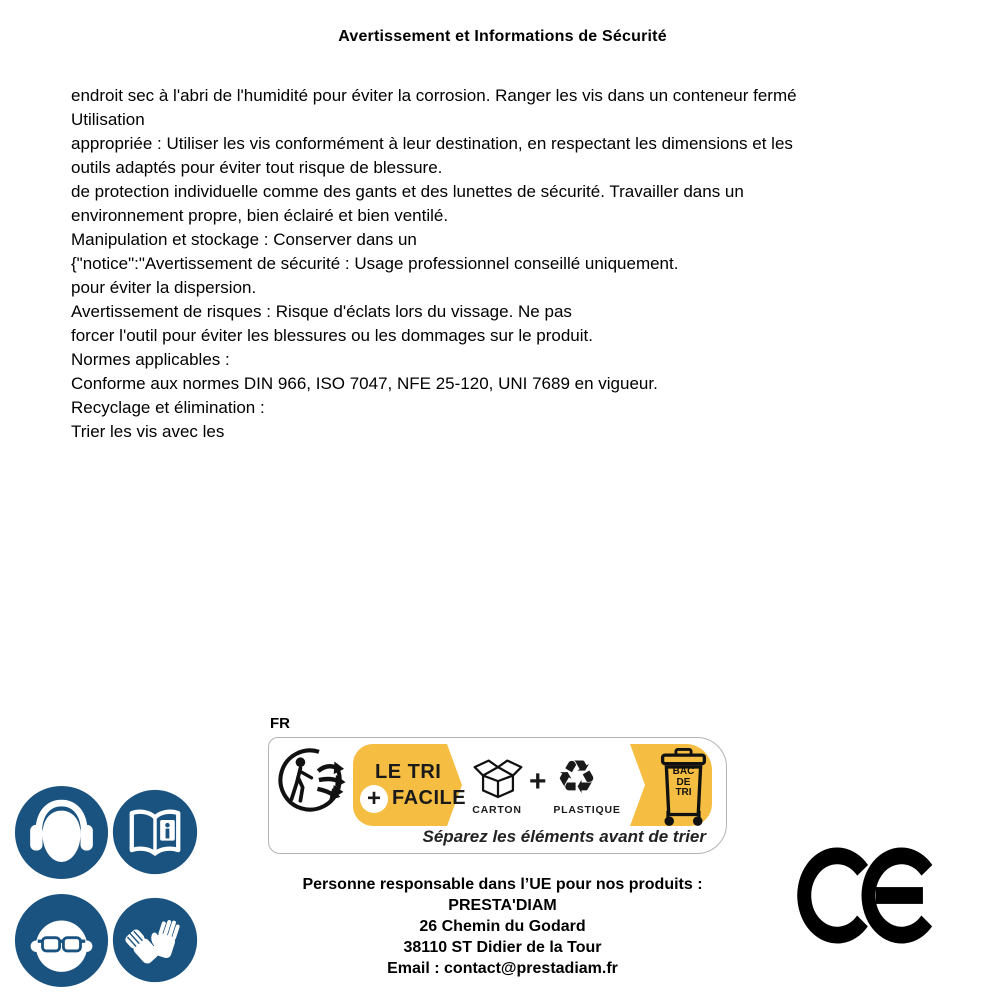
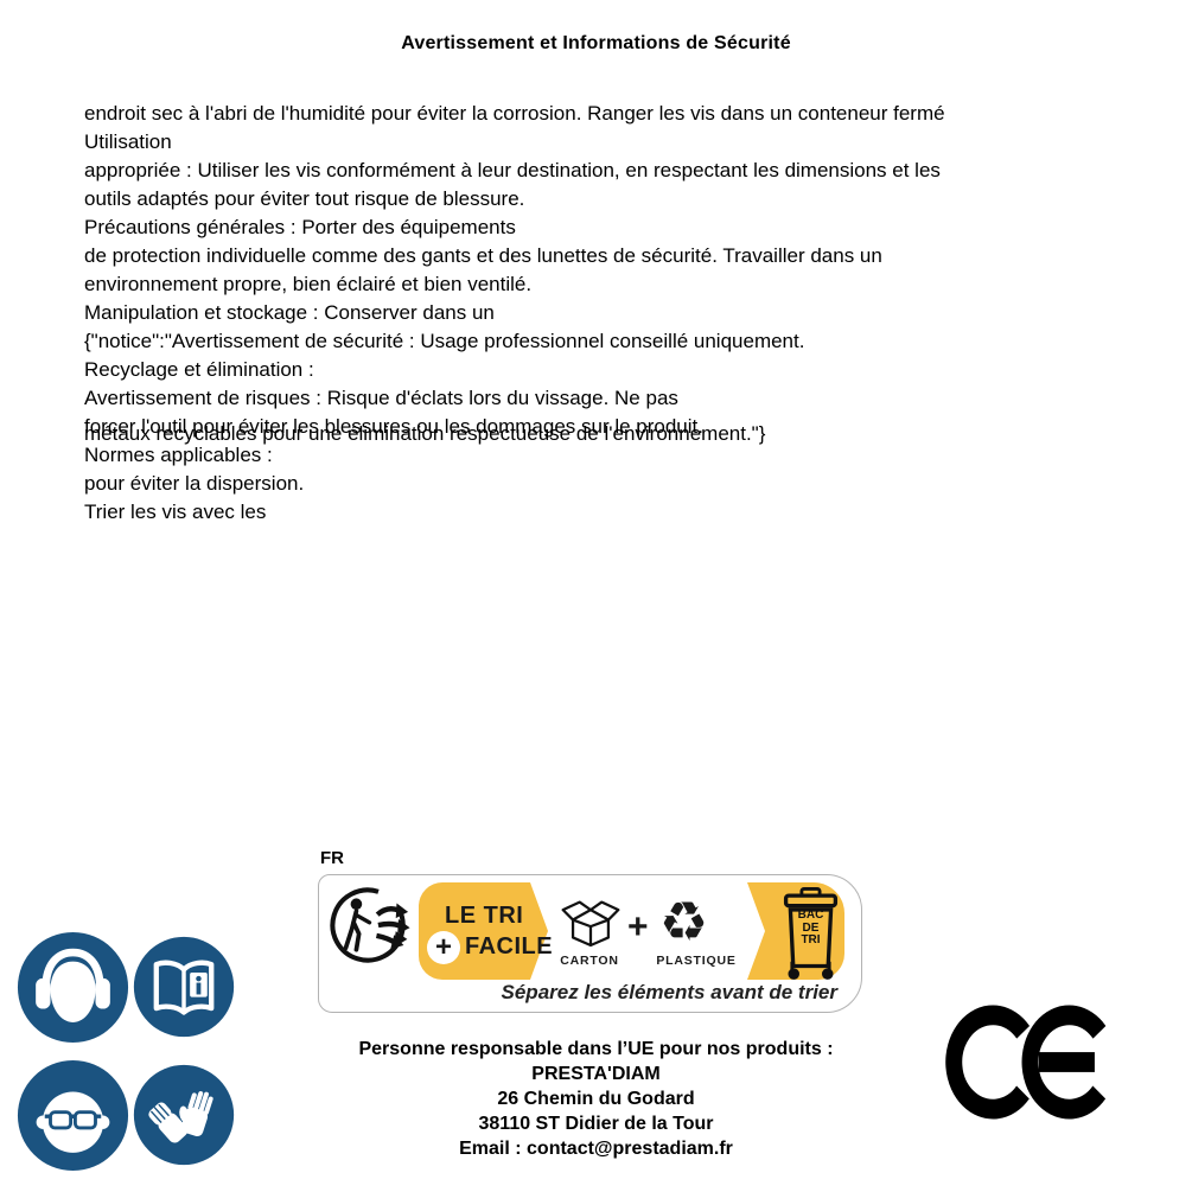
  Avertissement et Informations de Sécurité
  endroit sec à l'abri de l'humidité pour éviter la corrosion. Ranger les vis dans un conteneur fermé
  Utilisation
  appropriée : Utiliser les vis conformément à leur destination, en respectant les dimensions et les
  outils adaptés pour éviter tout risque de blessure.
+ Précautions générales : Porter des équipements
  de protection individuelle comme des gants et des lunettes de sécurité. Travailler dans un
  environnement propre, bien éclairé et bien ventilé.
  Manipulation et stockage : Conserver dans un
  {"notice":"Avertissement de sécurité : Usage professionnel conseillé uniquement.
- pour éviter la dispersion.
+ Recyclage et élimination :
  Avertissement de risques : Risque d'éclats lors du vissage. Ne pas
  forcer l'outil pour éviter les blessures ou les dommages sur le produit.
  Normes applicables :
- Conforme aux normes DIN 966, ISO 7047, NFE 25-120, UNI 7689 en vigueur.
- Recyclage et élimination :
+ pour éviter la dispersion.
  Trier les vis avec les
+ métaux recyclables pour une élimination respectueuse de l'environnement."}
  FR
  LE TRI
  +
  FACILE
  CARTON
  +
  ♻
  PLASTIQUE
  BAC
  DE
  TRI
  Séparez les éléments avant de trier
  Personne responsable dans l’UE pour nos produits :
  PRESTA'DIAM
  26 Chemin du Godard
  38110 ST Didier de la Tour
  Email : contact@prestadiam.fr
